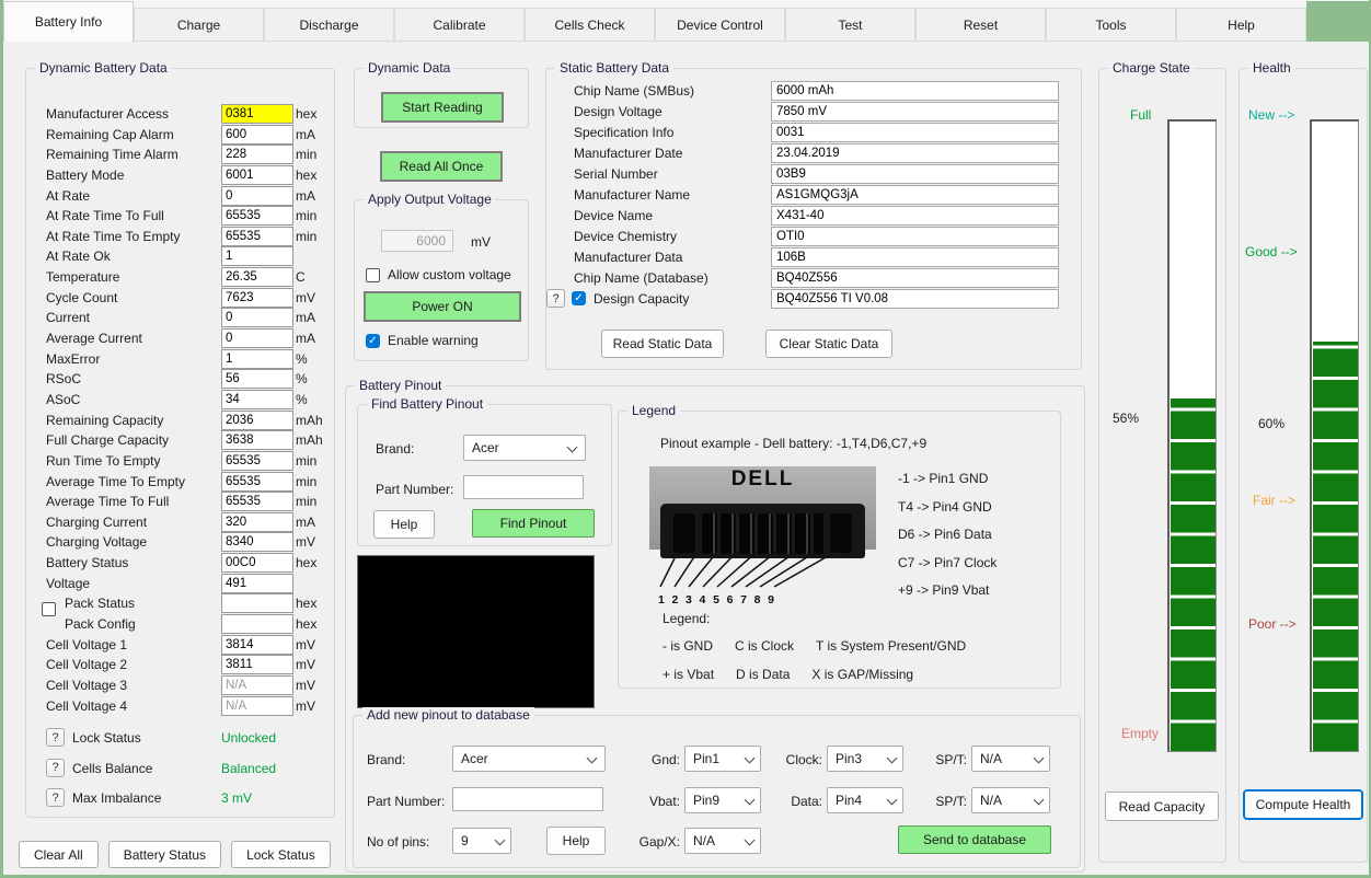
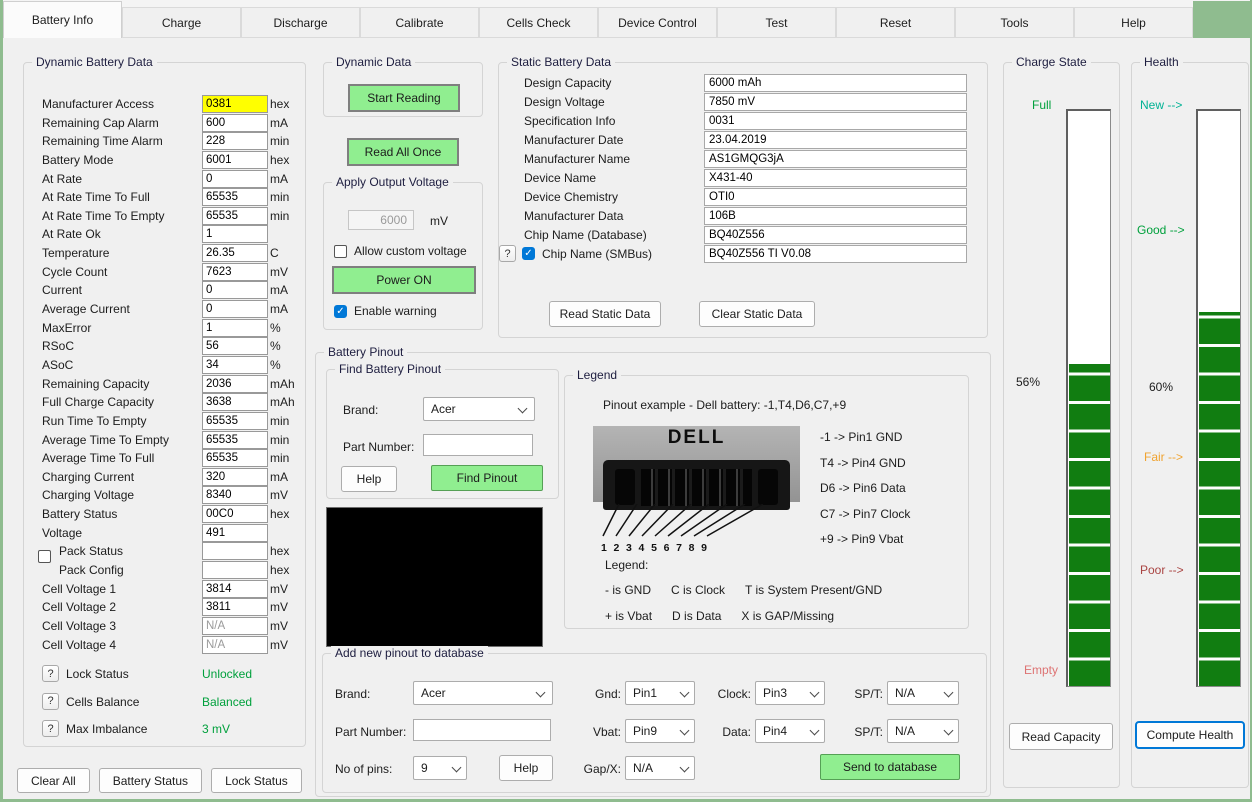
  Battery Info
  Charge
  Discharge
  Calibrate
  Cells Check
  Device Control
  Test
  Reset
  Tools
  Help
  Dynamic Battery Data
  Manufacturer Access
  0381
  hex
  Remaining Cap Alarm
  600
  mA
  Remaining Time Alarm
  228
  min
  Battery Mode
  6001
  hex
  At Rate
  0
  mA
  At Rate Time To Full
  65535
  min
  At Rate Time To Empty
  65535
  min
  At Rate Ok
  1
  Temperature
  26.35
  C
  Cycle Count
  7623
  mV
  Current
  0
  mA
  Average Current
  0
  mA
  MaxError
  1
  %
  RSoC
  56
  %
  ASoC
  34
  %
  Remaining Capacity
  2036
  mAh
  Full Charge Capacity
  3638
  mAh
  Run Time To Empty
  65535
  min
  Average Time To Empty
  65535
  min
  Average Time To Full
  65535
  min
  Charging Current
  320
  mA
  Charging Voltage
  8340
  mV
  Battery Status
  00C0
  hex
  Voltage
  491
  Pack Status
  hex
  Pack Config
  hex
  Cell Voltage 1
  3814
  mV
  Cell Voltage 2
  3811
  mV
  Cell Voltage 3
  N/A
  mV
  Cell Voltage 4
  N/A
  mV
  ?
  Lock Status
  Unlocked
  ?
  Cells Balance
  Balanced
  ?
  Max Imbalance
  3 mV
  Clear All
  Battery Status
  Lock Status
  Dynamic Data
  Start Reading
  Read All Once
  Apply Output Voltage
  6000
  mV
  Allow custom voltage
  Power ON
  ✓
  Enable warning
  Static Battery Data
- Chip Name (SMBus)
+ Design Capacity
  6000 mAh
  Design Voltage
  7850 mV
  Specification Info
  0031
  Manufacturer Date
  23.04.2019
- Serial Number
- 03B9
  Manufacturer Name
  AS1GMQG3jA
  Device Name
  X431-40
  Device Chemistry
  OTI0
  Manufacturer Data
  106B
  Chip Name (Database)
  BQ40Z556
  ?
  ✓
- Design Capacity
+ Chip Name (SMBus)
  BQ40Z556 TI V0.08
  Read Static Data
  Clear Static Data
  Battery Pinout
  Find Battery Pinout
  Brand:
  Acer
  Part Number:
  Help
  Find Pinout
  Legend
  Pinout example - Dell battery: -1,T4,D6,C7,+9
  DELL
  1
  2
  3
  4
  5
  6
  7
  8
  9
  -1 -> Pin1 GND
  T4 -> Pin4 GND
  D6 -> Pin6 Data
  C7 -> Pin7 Clock
  +9 -> Pin9 Vbat
  Legend:
  - is GND
  C is Clock
  T is System Present/GND
  + is Vbat
  D is Data
  X is GAP/Missing
  Add new pinout to database
  Brand:
  Acer
  Part Number:
  No of pins:
  9
  Help
  Gnd:
  Pin1
  Vbat:
  Pin9
  Gap/X:
  N/A
  Clock:
  Pin3
  Data:
  Pin4
  SP/T:
  N/A
  SP/T:
  N/A
  Send to database
  Charge State
  Full
  56%
  Empty
  Read Capacity
  Health
  New -->
  Good -->
  60%
  Fair -->
  Poor -->
  Compute Health
